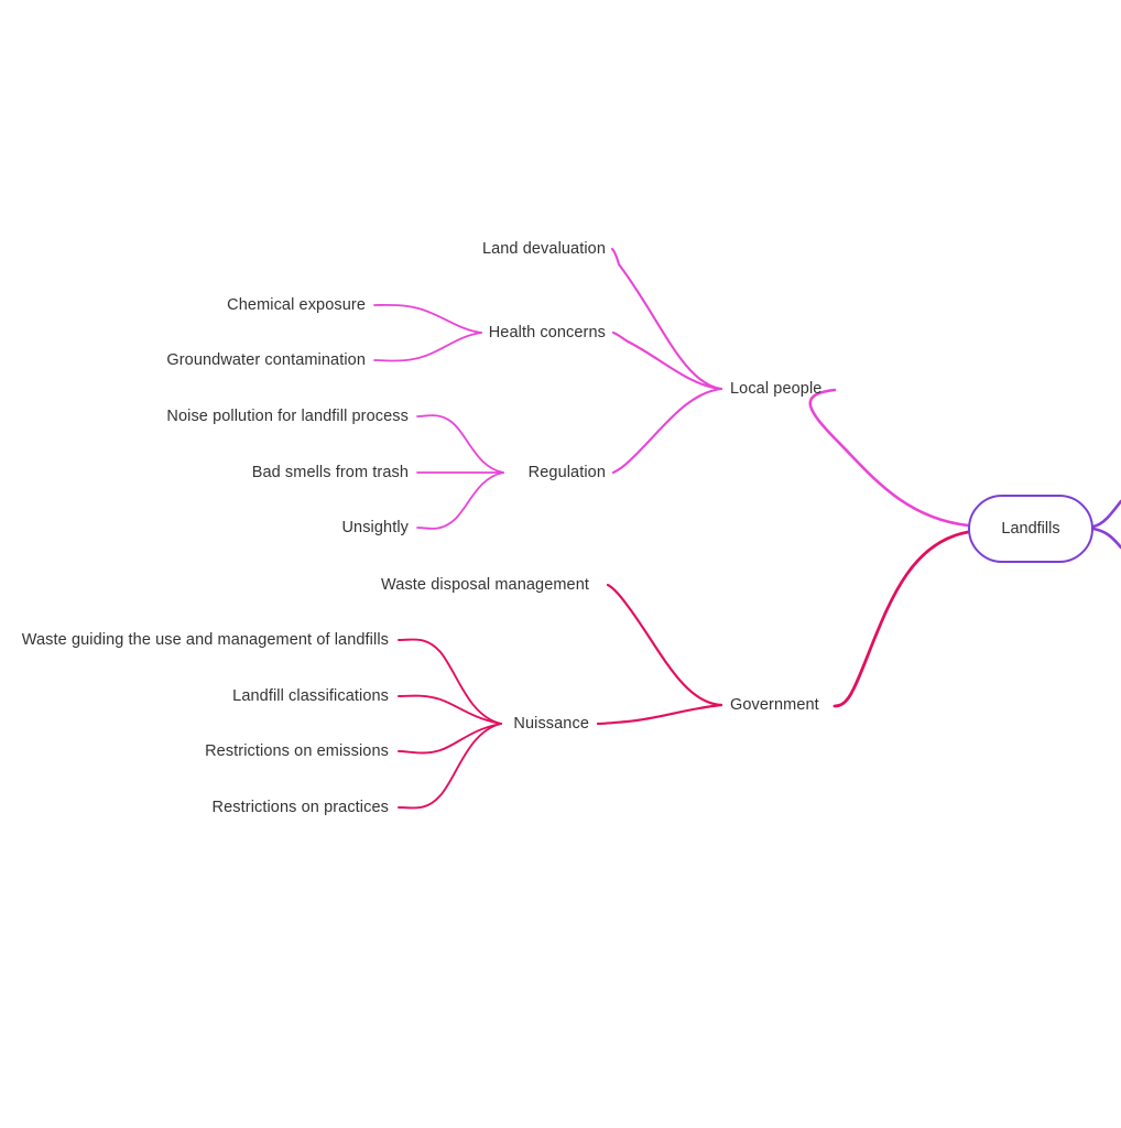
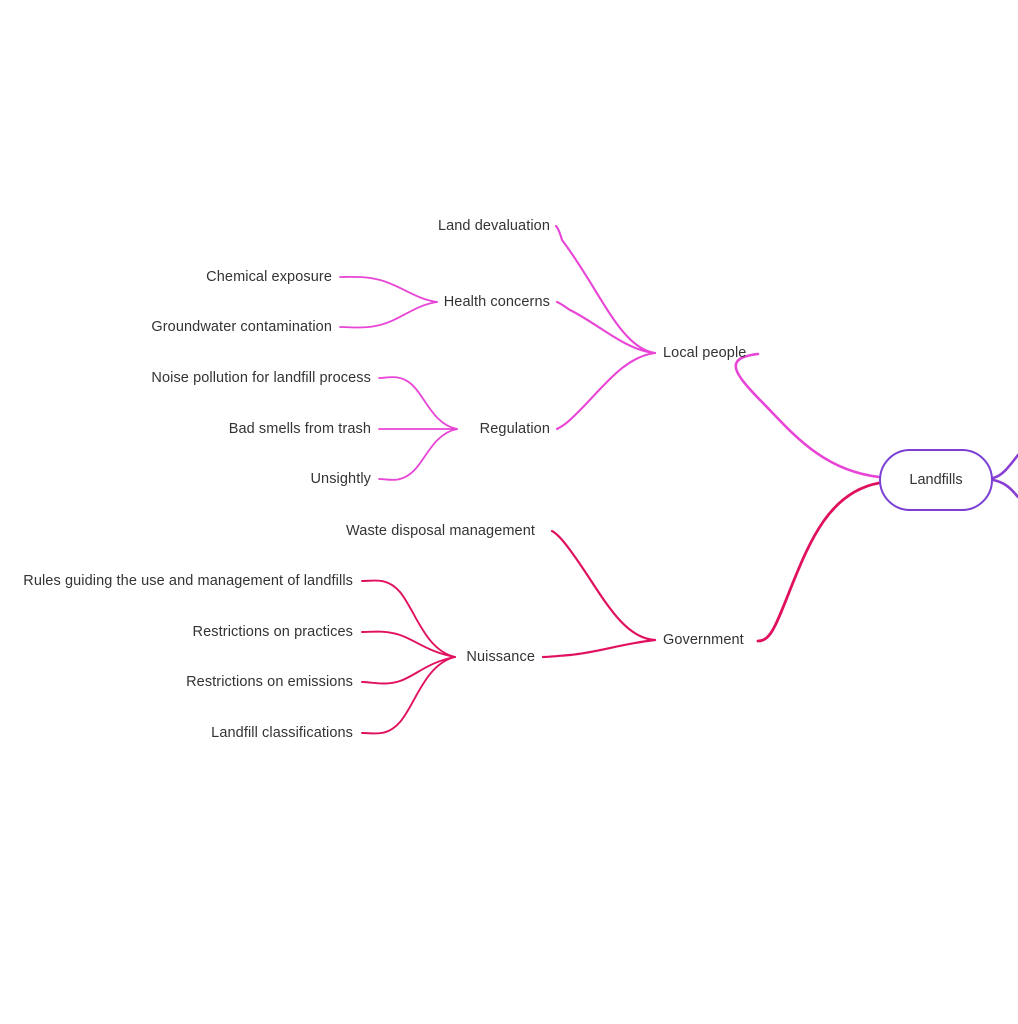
  Landfills
  Local people
  Government
  Land devaluation
  Health concerns
  Regulation
  Chemical exposure
  Groundwater contamination
  Noise pollution for landfill process
  Bad smells from trash
  Unsightly
  Waste disposal management
  Nuissance
- Waste guiding the use and management of landfills
+ Rules guiding the use and management of landfills
- Landfill classifications
+ Restrictions on practices
  Restrictions on emissions
- Restrictions on practices
+ Landfill classifications
